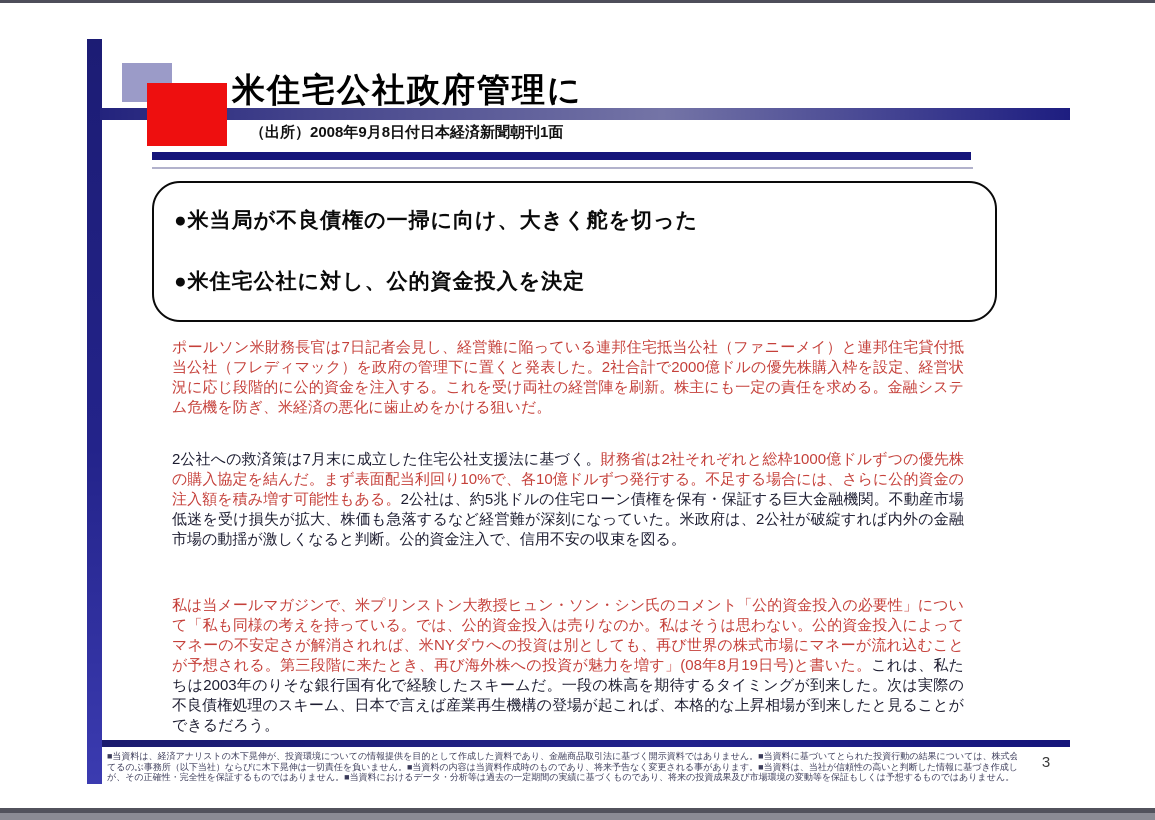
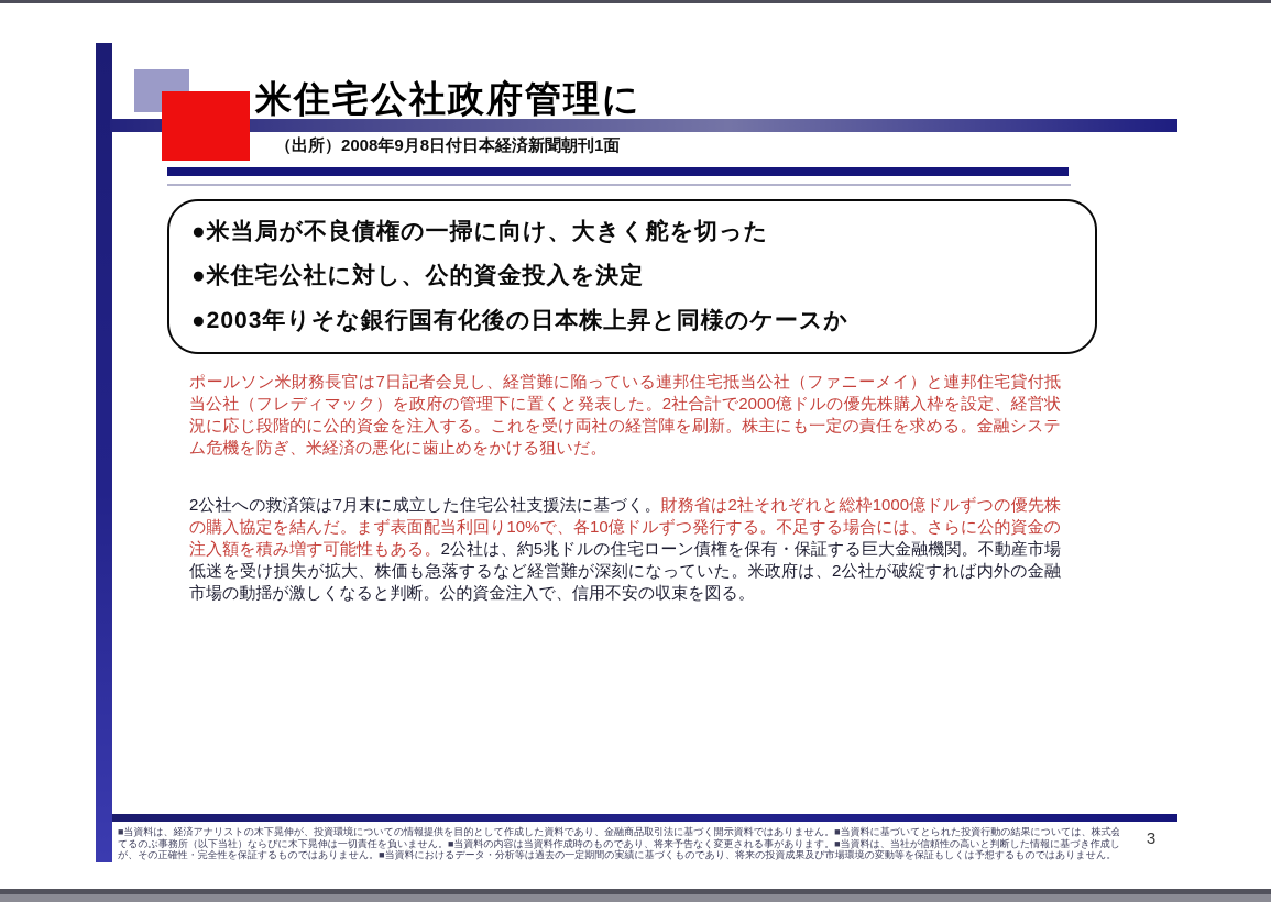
  米住宅公社政府管理に
  （出所）2008年9月8日付日本経済新聞朝刊1面
  ●米当局が不良債権の一掃に向け、大きく舵を切った
  ●米住宅公社に対し、公的資金投入を決定
+ ●2003年りそな銀行国有化後の日本株上昇と同様のケースか
  ポールソン米財務長官は7日記者会見し、経営難に陥っている連邦住宅抵当公社（ファニーメイ）と連邦住宅貸付抵当公社（フレディマック）を政府の管理下に置くと発表した。2社合計で2000億ドルの優先株購入枠を設定、経営状況に応じ段階的に公的資金を注入する。これを受け両社の経営陣を刷新。株主にも一定の責任を求める。金融システム危機を防ぎ、米経済の悪化に歯止めをかける狙いだ。
  2公社への救済策は7月末に成立した住宅公社支援法に基づく。財務省は2社それぞれと総枠1000億ドルずつの優先株の購入協定を結んだ。まず表面配当利回り10%で、各10億ドルずつ発行する。不足する場合には、さらに公的資金の注入額を積み増す可能性もある。2公社は、約5兆ドルの住宅ローン債権を保有・保証する巨大金融機関。不動産市場低迷を受け損失が拡大、株価も急落するなど経営難が深刻になっていた。米政府は、2公社が破綻すれば内外の金融市場の動揺が激しくなると判断。公的資金注入で、信用不安の収束を図る。
- 私は当メールマガジンで、米プリンストン大教授ヒュン・ソン・シン氏のコメント「公的資金投入の必要性」について「私も同様の考えを持っている。では、公的資金投入は売りなのか。私はそうは思わない。公的資金投入によってマネーの不安定さが解消されれば、米NYダウへの投資は別としても、再び世界の株式市場にマネーが流れ込むことが予想される。第三段階に来たとき、再び海外株への投資が魅力を増す」(08年8月19日号)と書いた。これは、私たちは2003年のりそな銀行国有化で経験したスキームだ。一段の株高を期待するタイミングが到来した。次は実際の不良債権処理のスキーム、日本で言えば産業再生機構の登場が起これば、本格的な上昇相場が到来したと見ることができるだろう。
  ■当資料は、経済アナリストの木下晃伸が、投資環境についての情報提供を目的として作成した資料であり、金融商品取引法に基づく開示資料ではありません。■当資料に基づいてとられた投資行動の結果については、株式会
  てるのぶ事務所（以下当社）ならびに木下晃伸は一切責任を負いません。■当資料の内容は当資料作成時のものであり、将来予告なく変更される事があります。■当資料は、当社が信頼性の高いと判断した情報に基づき作成し
  が、その正確性・完全性を保証するものではありません。■当資料におけるデータ・分析等は過去の一定期間の実績に基づくものであり、将来の投資成果及び市場環境の変動等を保証もしくは予想するものではありません。
  3
